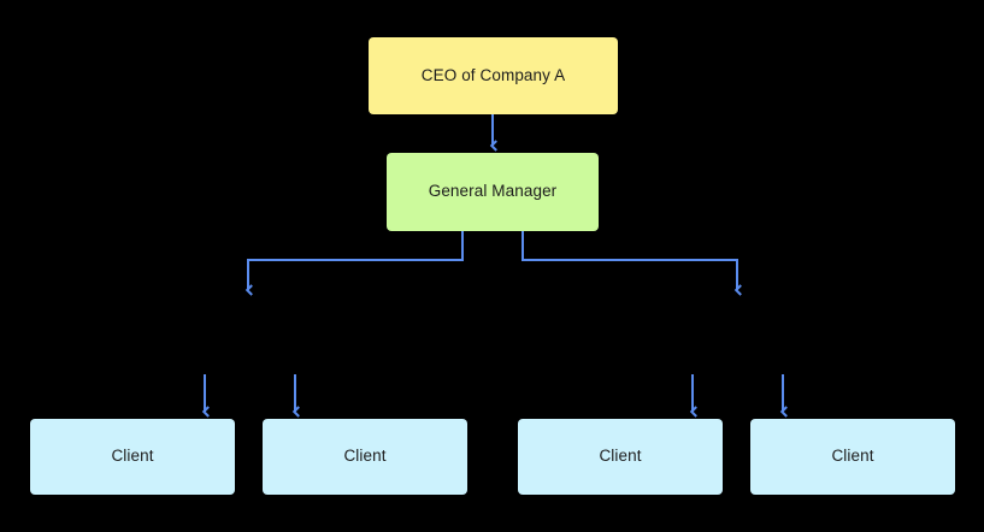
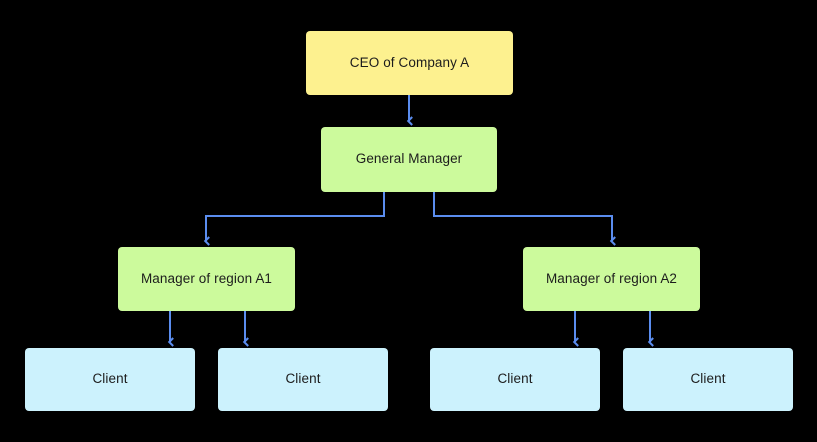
  CEO of Company A
  General Manager
+ Manager of region A1
+ Manager of region A2
  Client
  Client
  Client
  Client
